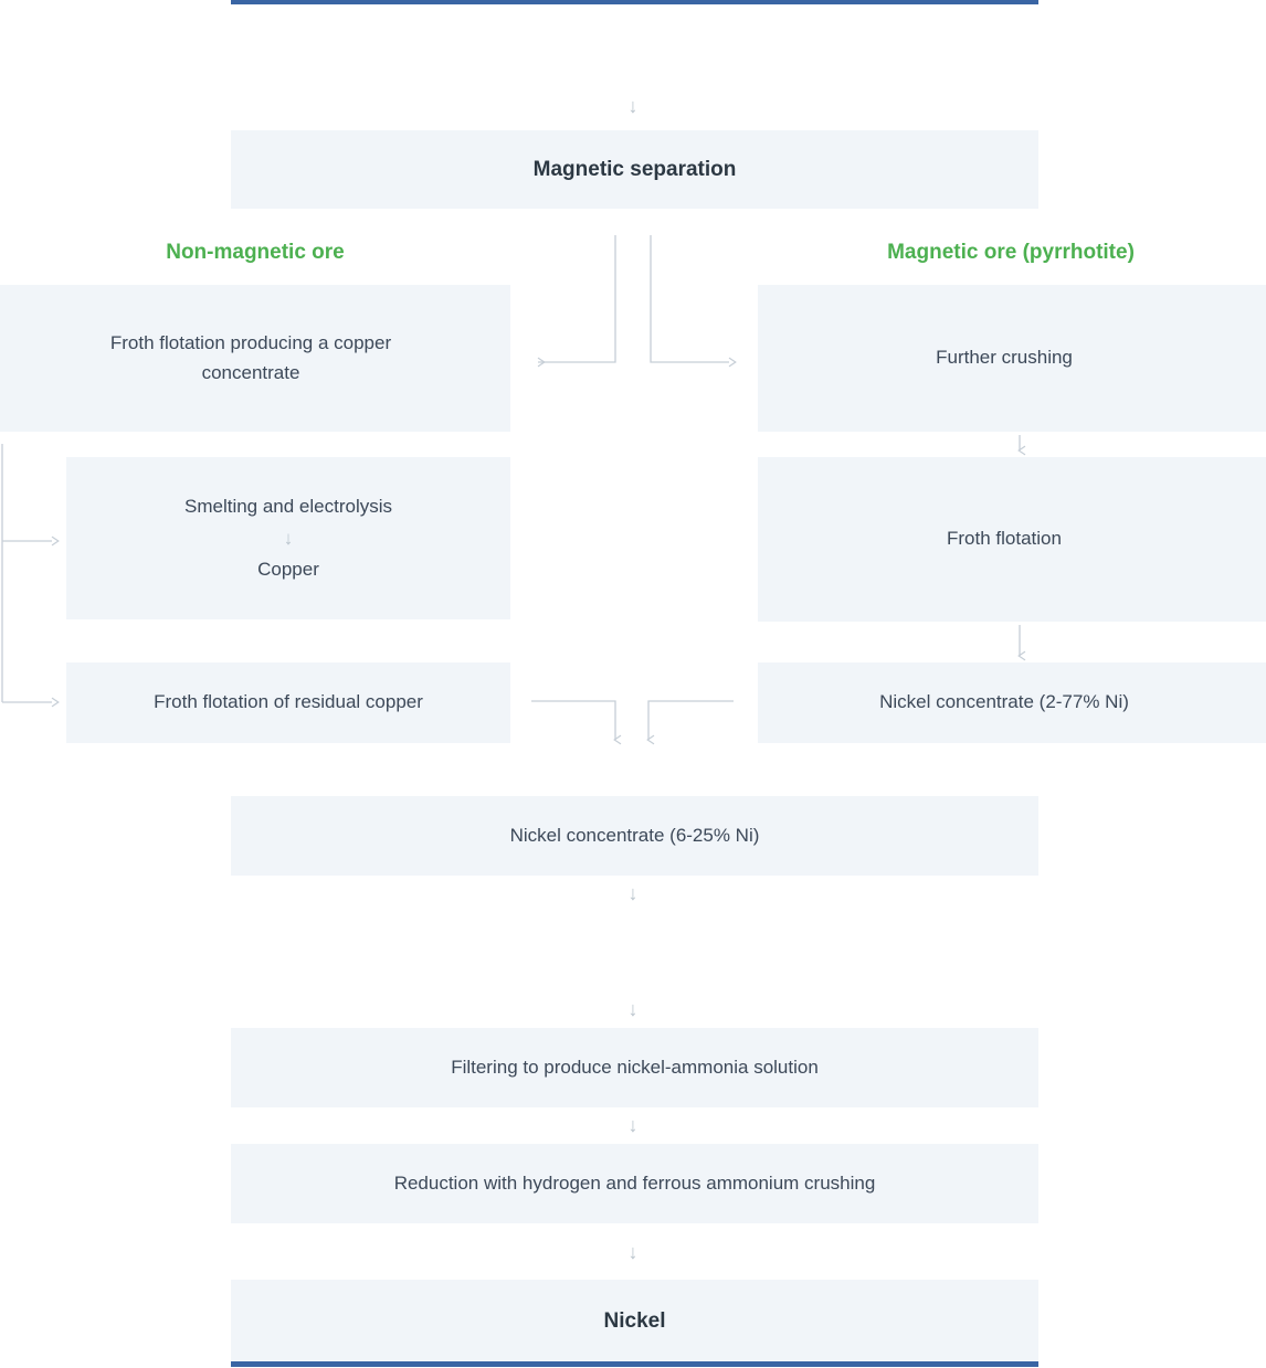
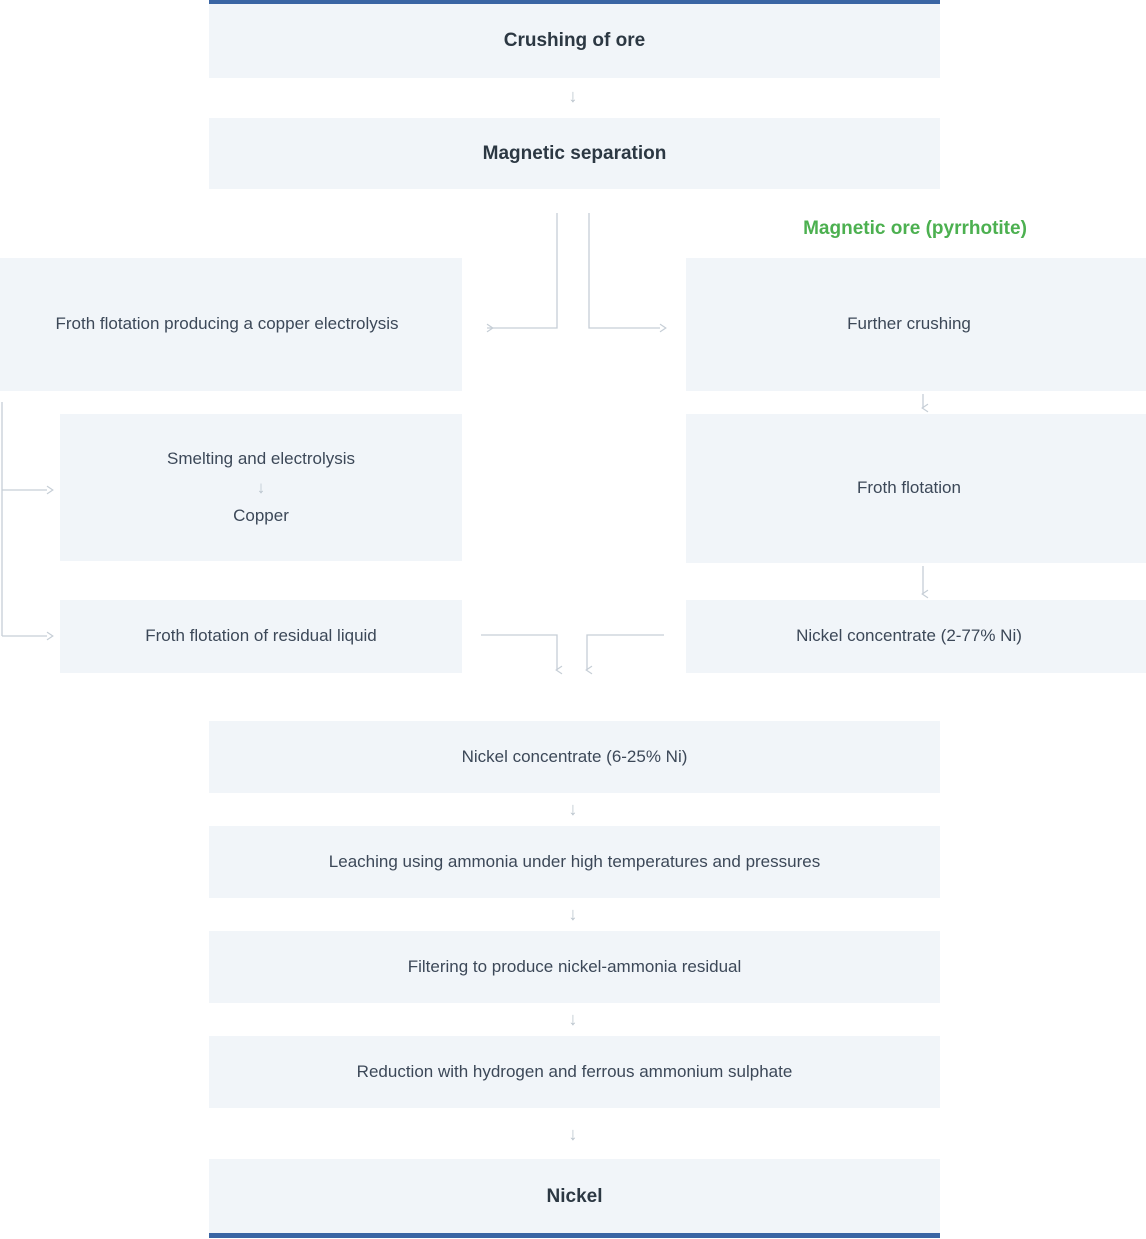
+ Crushing of ore
  ↓
  Magnetic separation
- Non-magnetic ore
  Magnetic ore (pyrrhotite)
- Froth flotation producing a copper concentrate
+ Froth flotation producing a copper electrolysis
  Further crushing
  Smelting and electrolysis
  ↓
  Copper
  Froth flotation
- Froth flotation of residual copper
+ Froth flotation of residual liquid
  Nickel concentrate (2-77% Ni)
  Nickel concentrate (6-25% Ni)
  ↓
+ Leaching using ammonia under high temperatures and pressures
  ↓
- Filtering to produce nickel-ammonia solution
+ Filtering to produce nickel-ammonia residual
  ↓
- Reduction with hydrogen and ferrous ammonium crushing
+ Reduction with hydrogen and ferrous ammonium sulphate
  ↓
  Nickel
